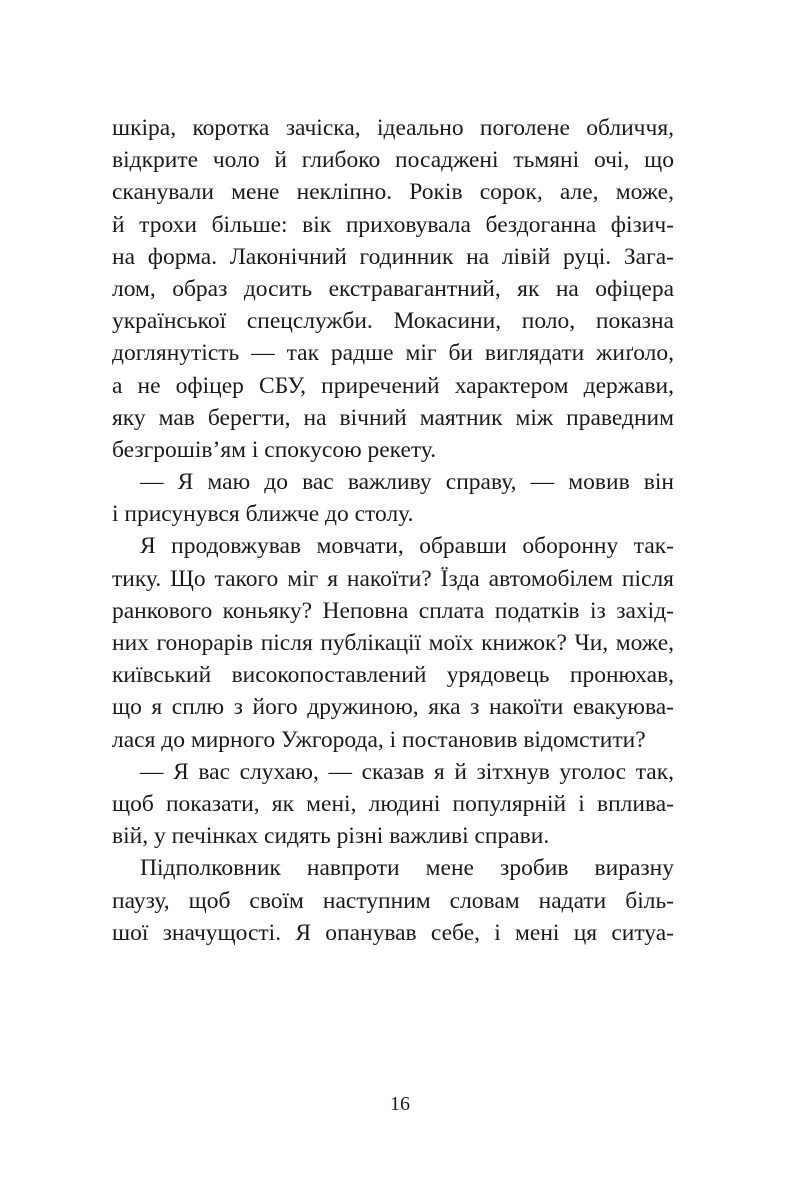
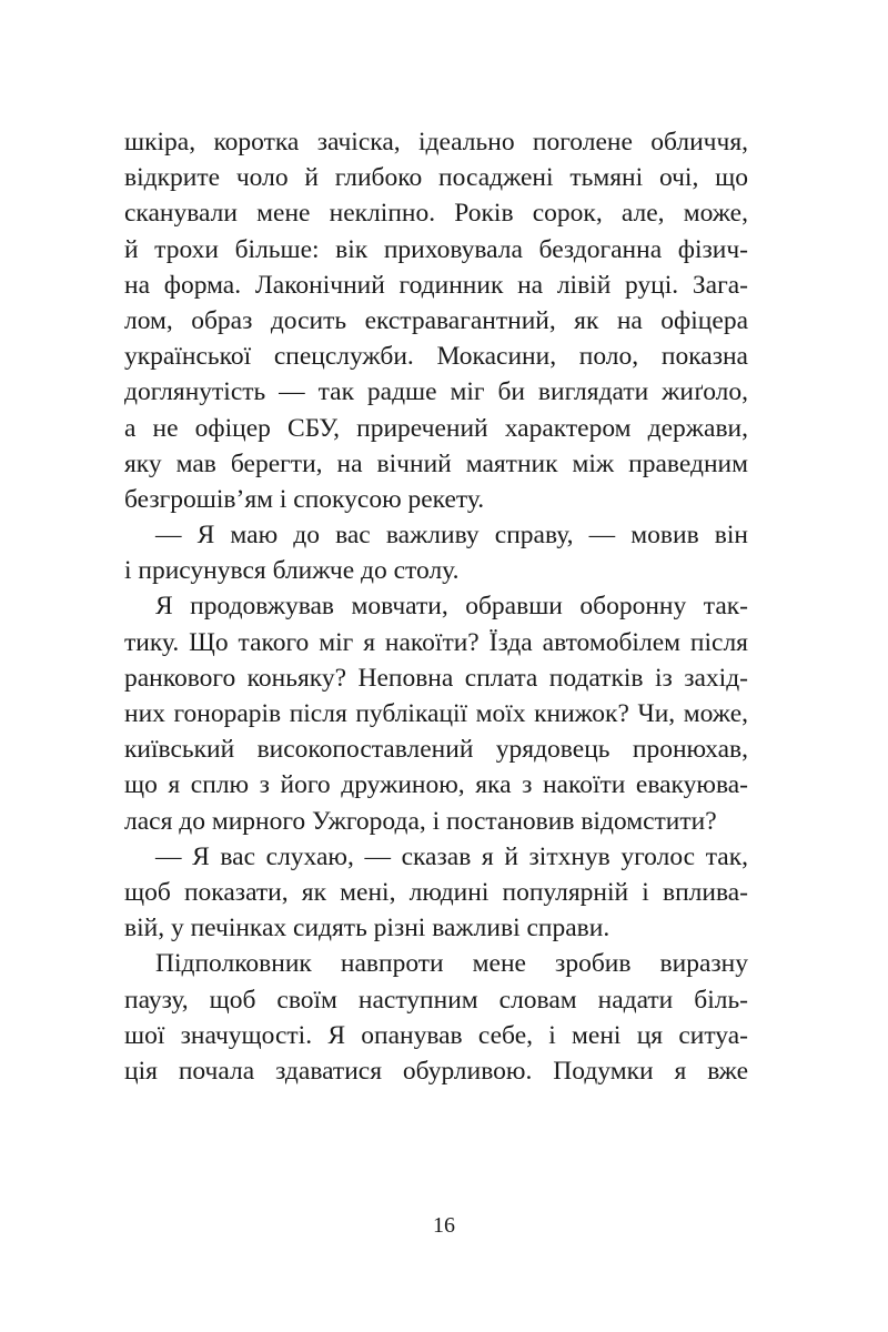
  шкіра, коротка зачіска, ідеально поголене обличчя,
  відкрите чоло й глибоко посаджені тьмяні очі, що
  сканували мене некліпно. Років сорок, але, може,
  й трохи більше: вік приховувала бездоганна фізич-
  на форма. Лаконічний годинник на лівій руці. Зага-
  лом, образ досить екстравагантний, як на офіцера
  української спецслужби. Мокасини, поло, показна
  доглянутість — так радше міг би виглядати жиґоло,
  а не офіцер СБУ, приречений характером держави,
  яку мав берегти, на вічний маятник між праведним
  безгрошів’ям і спокусою рекету.
  — Я маю до вас важливу справу, — мовив він
  і присунувся ближче до столу.
  Я продовжував мовчати, обравши оборонну так-
  тику. Що такого міг я накоїти? Їзда автомобілем після
  ранкового коньяку? Неповна сплата податків із захід-
  них гонорарів після публікації моїх книжок? Чи, може,
  київський високопоставлений урядовець пронюхав,
  що я сплю з його дружиною, яка з накоїти евакуюва-
  лася до мирного Ужгорода, і постановив відомстити?
  — Я вас слухаю, — сказав я й зітхнув уголос так,
  щоб показати, як мені, людині популярній і вплива-
  вій, у печінках сидять різні важливі справи.
  Підполковник навпроти мене зробив виразну
  паузу, щоб своїм наступним словам надати біль-
  шої значущості. Я опанував себе, і мені ця ситуа-
+ ція почала здаватися обурливою. Подумки я вже
  16
